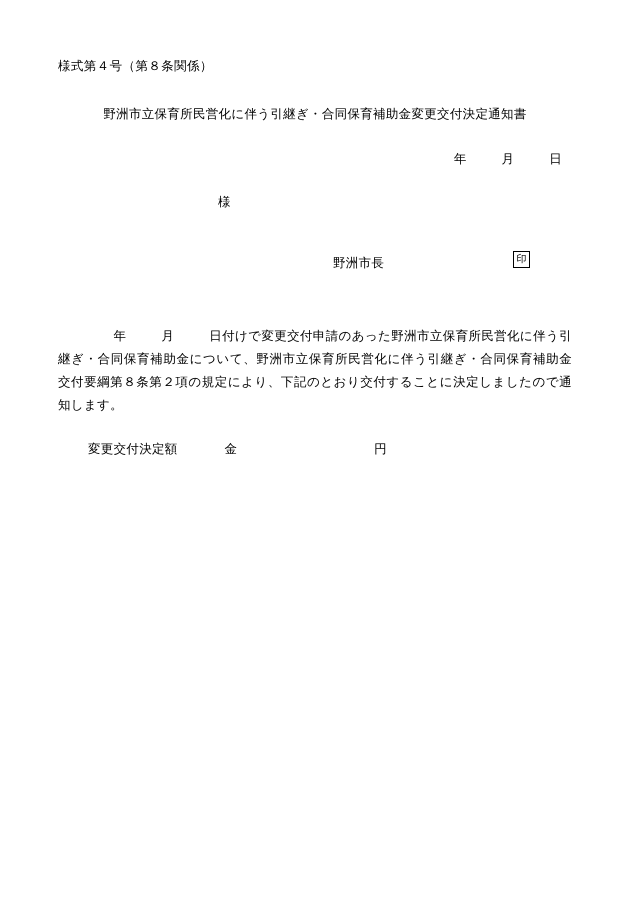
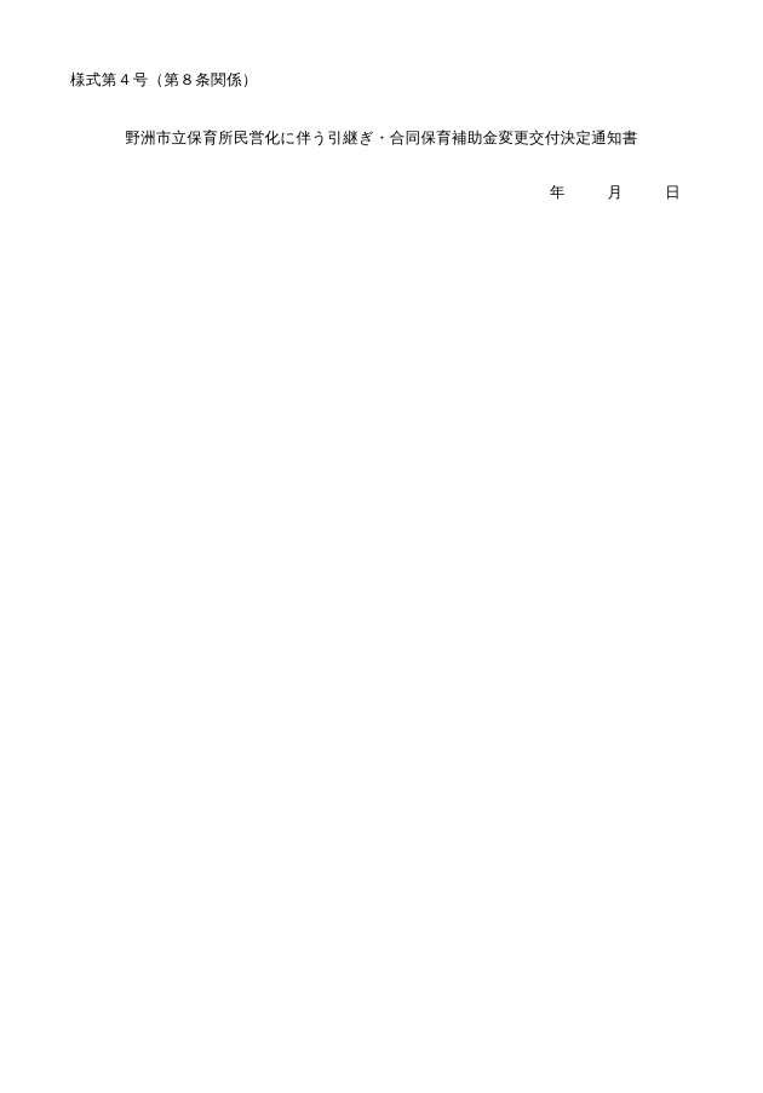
  様式第４号（第８条関係）
  野洲市立保育所民営化に伴う引継ぎ・合同保育補助金変更交付決定通知書
  年 月 日
- 様
- 野洲市長
- 印
- 年 月 日付けで変更交付申請のあった野洲市立保育所民営化に伴う引継ぎ・合同保育補助金について、野洲市立保育所民営化に伴う引継ぎ・合同保育補助金交付要綱第８条第２項の規定により、下記のとおり交付することに決定しましたので通知します。
- 変更交付決定額 金 円
